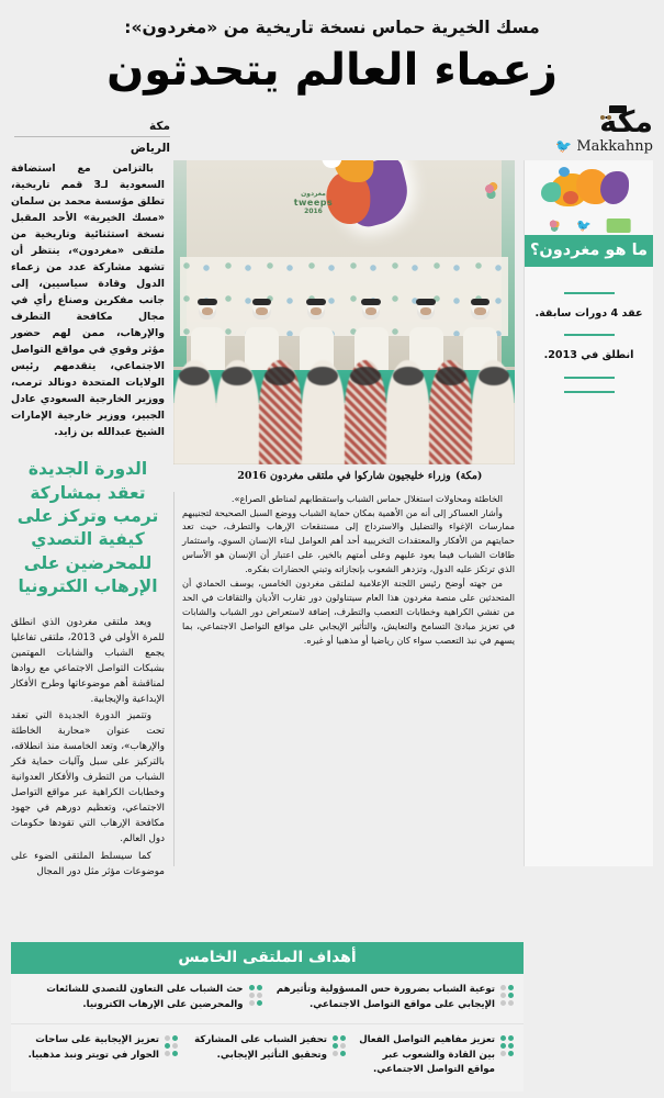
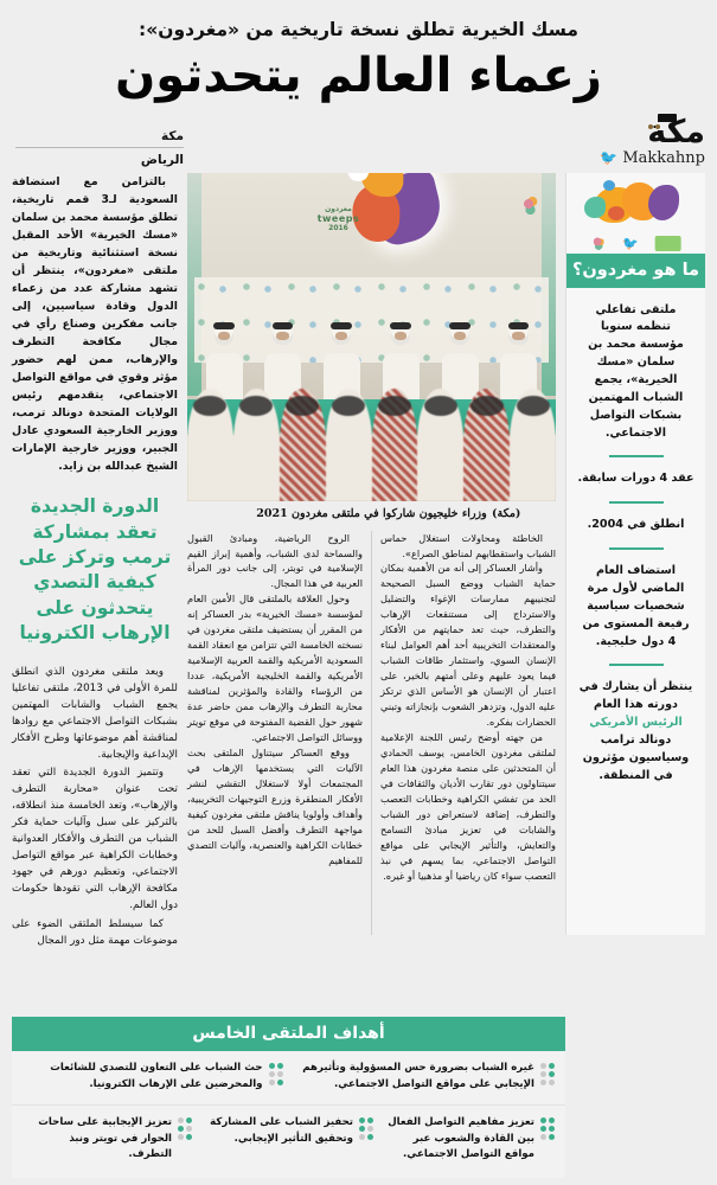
- مسك الخيرية حماس نسخة تاريخية من «مغردون»:
+ مسك الخيرية تطلق نسخة تاريخية من «مغردون»:
  زعماء العالم يتحدثون
  مكة
  🐦
  Makkahnp
  مكة
  الرياض
  بالتزامن مع استضافة السعودية لـ3 قمم تاريخية، تطلق مؤسسة محمد بن سلمان «مسك الخيرية» الأحد المقبل نسخة استثنائية وتاريخية من ملتقى «مغردون»، ينتظر أن تشهد مشاركة عدد من زعماء الدول وقادة سياسيين، إلى جانب مفكرين وصناع رأي في مجال مكافحة التطرف والإرهاب، ممن لهم حضور مؤثر وقوي في مواقع التواصل الاجتماعي، يتقدمهم رئيس الولايات المتحدة دونالد ترمب، ووزير الخارجية السعودي عادل الجبير، ووزير خارجية الإمارات الشيخ عبدالله بن زايد.
- الدورة الجديدة تعقد بمشاركة ترمب وتركز على كيفية التصدي للمحرضين على الإرهاب الكترونيا
+ الدورة الجديدة تعقد بمشاركة ترمب وتركز على كيفية التصدي يتحدثون على الإرهاب الكترونيا
  ويعد ملتقى مغردون الذي انطلق للمرة الأولى في 2013، ملتقى تفاعليا يجمع الشباب والشابات المهتمين بشبكات التواصل الاجتماعي مع روادها لمناقشة أهم موضوعاتها وطرح الأفكار الإبداعية والإيجابية.
- وتتميز الدورة الجديدة التي تعقد تحت عنوان «محاربة الخاطئة والإرهاب»، وتعد الخامسة منذ انطلاقه، بالتركيز على سبل وآليات حماية فكر الشباب من التطرف والأفكار العدوانية وخطابات الكراهية عبر مواقع التواصل الاجتماعي، وتعظيم دورهم في جهود مكافحة الإرهاب التي تقودها حكومات دول العالم.
+ وتتميز الدورة الجديدة التي تعقد تحت عنوان «محاربة التطرف والإرهاب»، وتعد الخامسة منذ انطلاقه، بالتركيز على سبل وآليات حماية فكر الشباب من التطرف والأفكار العدوانية وخطابات الكراهية عبر مواقع التواصل الاجتماعي، وتعظيم دورهم في جهود مكافحة الإرهاب التي تقودها حكومات دول العالم.
- كما سيسلط الملتقى الضوء على موضوعات مؤثر مثل دور المجال
+ كما سيسلط الملتقى الضوء على موضوعات مهمة مثل دور المجال
  tweeps
  (مكة)
- وزراء خليجيون شاركوا في ملتقى مغردون 2016
+ وزراء خليجيون شاركوا في ملتقى مغردون 2021
+ الروح الرياضية، ومبادئ القبول والسماحة لدى الشباب، وأهمية إبراز القيم الإسلامية في توبتر، إلى جانب دور المرأة العربية في هذا المجال.
+ وحول العلاقة بالملتقى قال الأمين العام لمؤسسة «مسك الخيرية» بدر العساكر إنه من المقرر أن يستضيف ملتقى مغردون في نسخته الخامسة التي تتزامن مع انعقاد القمة السعودية الأمريكية والقمة العربية الإسلامية الأمريكية والقمة الخليجية الأمريكية، عددا من الرؤساء والقادة والمؤثرين لمناقشة محاربة التطرف والإرهاب ممن حاضر عدة شهور حول القضية المفتوحة في موقع تويتر ووسائل التواصل الاجتماعي.
+ ووقع العساكر سيتناول الملتقى بحث الآليات التي يستخدمها الإرهاب في المجتمعات أولا لاستغلال التقشي لنشر الأفكار المنطقرة وزرع التوجيهات التخريبية، وأهداف وأولويا يناقش ملتقى مغردون كيفية مواجهة التطرف وأفضل السبل للحد من خطابات الكراهية والعنصرية، وآليات التصدي للمفاهيم
  الخاطئة ومحاولات استغلال حماس الشباب واستقطابهم لمناطق الصراع».
  وأشار العساكر إلى أنه من الأهمية بمكان حماية الشباب ووضع السبل الصحيحة لتجنيبهم ممارسات الإغواء والتضليل والاسترداج إلى مستنقعات الإرهاب والتطرف، حيث تعد حمايتهم من الأفكار والمعتقدات التخريبية أحد أهم العوامل لبناء الإنسان السوي، واستثمار طاقات الشباب فيما يعود عليهم وعلى أمتهم بالخير، على اعتبار أن الإنسان هو الأساس الذي ترتكز عليه الدول، وتزدهر الشعوب بإنجازاته وتبني الحضارات بفكره.
  من جهته أوضح رئيس اللجنة الإعلامية لملتقى مغردون الخامس، يوسف الحمادي أن المتحدثين على منصة مغردون هذا العام سيتناولون دور تقارب الأديان والثقافات في الحد من تفشي الكراهية وخطابات التعصب والتطرف، إضافة لاستعراض دور الشباب والشابات في تعزيز مبادئ التسامح والتعايش، والتأثير الإيجابي على مواقع التواصل الاجتماعي، بما يسهم في نبذ التعصب سواء كان رياضيا أو مذهبيا أو غيره.
  🐦
  ما هو مغردون؟
+ ملتقى تفاعلي تنظمه سنويا مؤسسة محمد بن سلمان «مسك الخيرية»، يجمع الشباب المهتمين بشبكات التواصل الاجتماعي.
  عقد 4 دورات سابقة.
- انطلق في 2013.
+ انطلق في 2004.
+ استضاف العام الماضي لأول مرة شخصيات سياسية رفيعة المستوى من 4 دول خليجية.
+ ينتظر أن يشارك في دورته هذا العام الرئيس الأمريكي دونالد ترامب وسياسيون مؤثرون في المنطقة.
  أهداف الملتقى الخامس
  حث الشباب على التعاون للتصدي للشائعات والمحرضين على الإرهاب الكترونيا.
- توعية الشباب بضرورة حس المسؤولية وتأثيرهم الإيجابي على مواقع التواصل الاجتماعي.
+ غيره الشباب بضرورة حس المسؤولية وتأثيرهم الإيجابي على مواقع التواصل الاجتماعي.
- تعزيز الإيجابية على ساحات الحوار في تويتر ونبذ مذهبيا.
+ تعزيز الإيجابية على ساحات الحوار في تويتر ونبذ التطرف.
  تحفيز الشباب على المشاركة وتحقيق التأثير الإيجابي.
  تعزيز مفاهيم التواصل الفعال بين القادة والشعوب عبر مواقع التواصل الاجتماعي.
